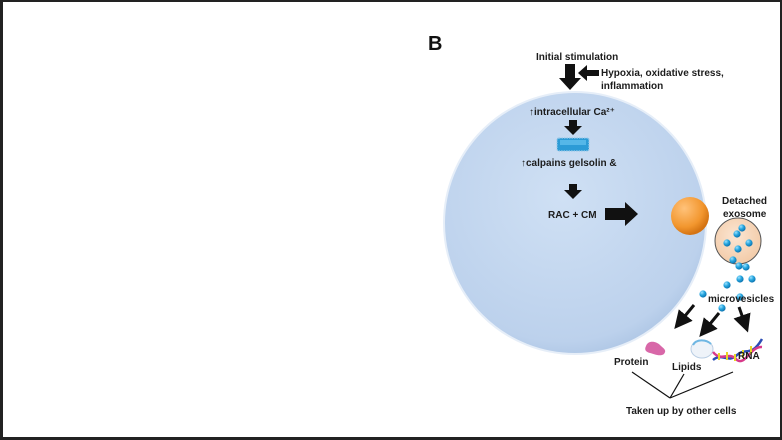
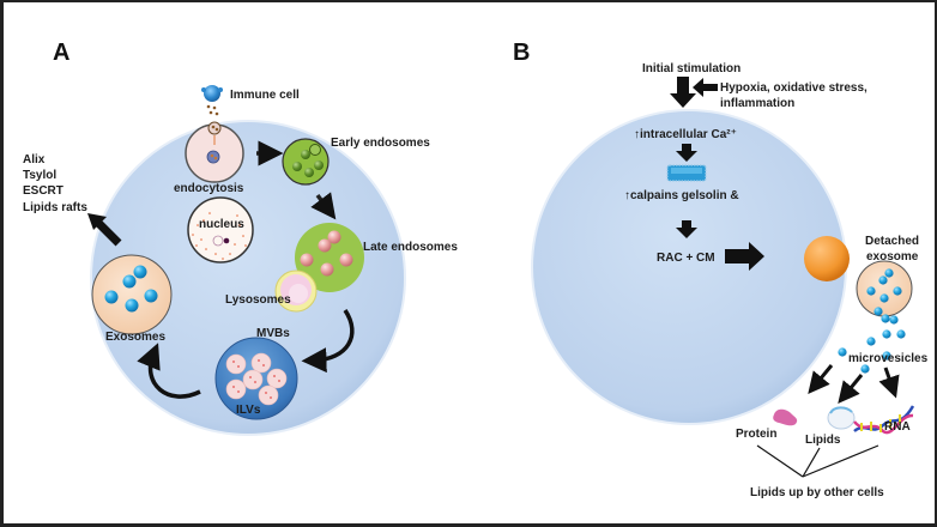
+ A
+ Immune cell
+ endocytosis
+ Early endosomes
+ Late endosomes
+ Lysosomes
+ nucleus
+ MVBs
+ ILVs
+ Exosomes
+ Alix
+ Tsylol
+ ESCRT
+ Lipids rafts
  B
  Initial stimulation
  Hypoxia, oxidative stress,
  inflammation
  ↑intracellular Ca²⁺
  ↑calpains gelsolin &
  RAC + CM
  Detached
  exosome
  microvesicles
  Protein
  Lipids
  RNA
- Taken up by other cells
+ Lipids up by other cells
